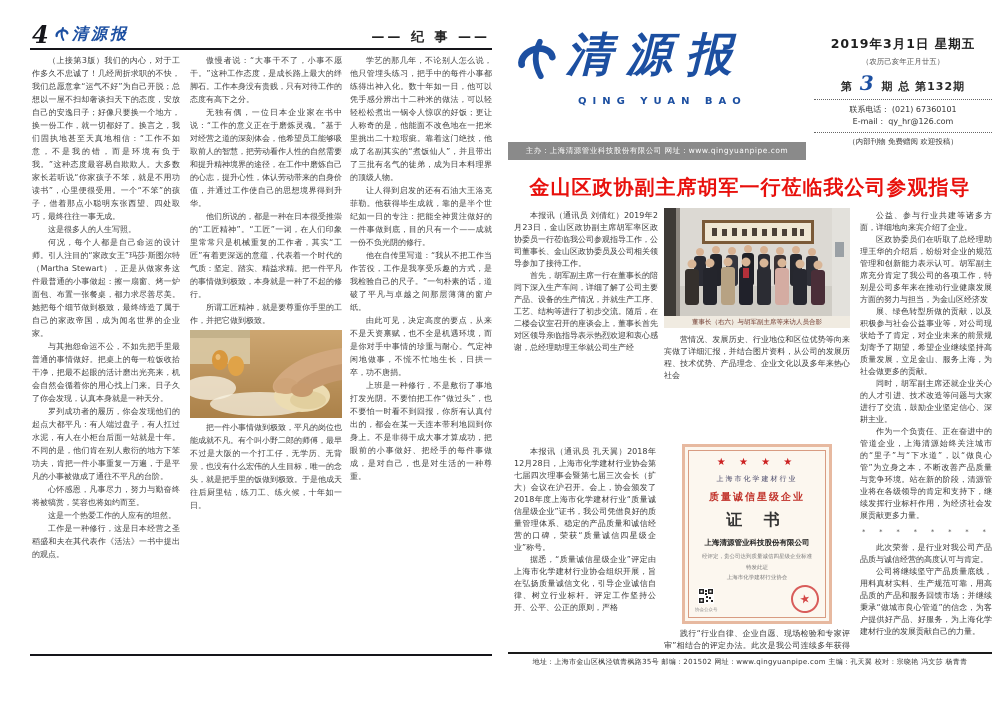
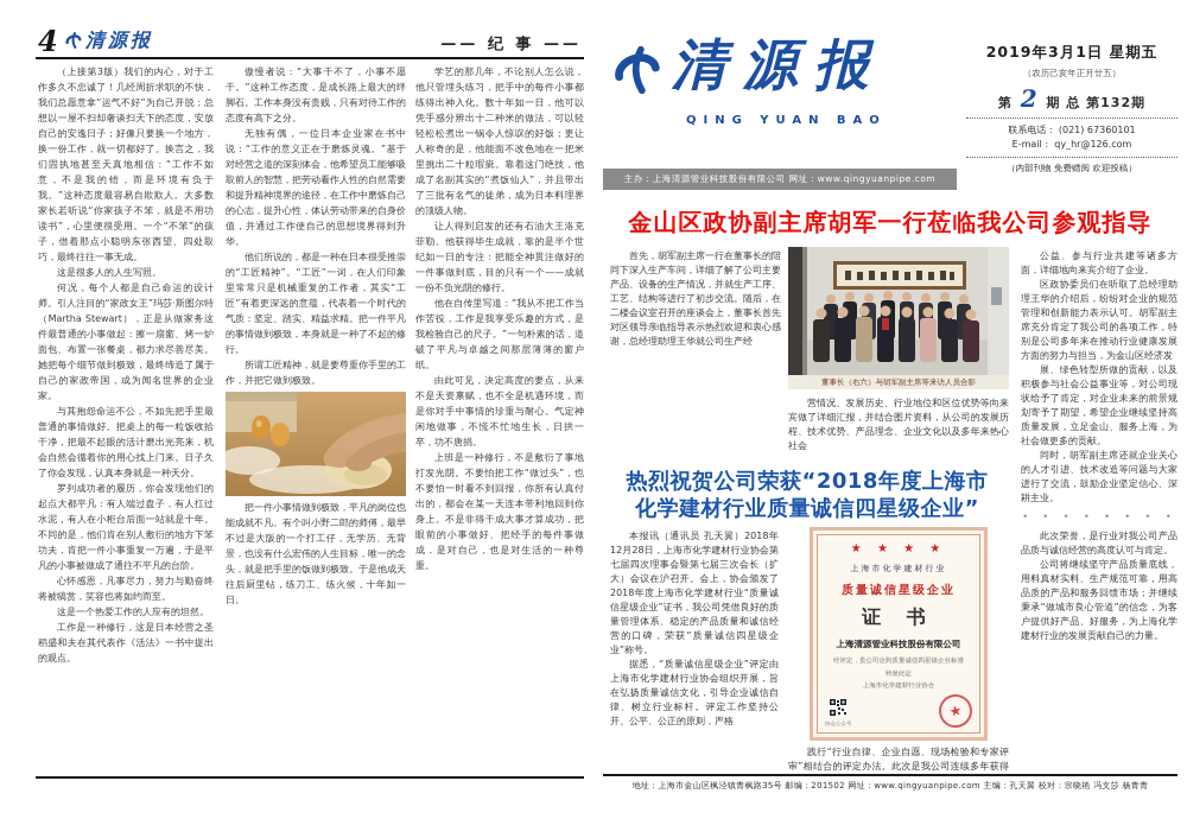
  4
  清源报
  —— 纪 事 ——
  （上接第3版）我们的内心，对于工作多久不忠诚了！几经周折求职的不快，我们总愿意拿“运气不好”为自己开脱；总想以一屋不扫却奢谈扫天下的态度，安放自己的安逸日子；好像只要换一个地方，换一份工作，就一切都好了。换言之，我们固执地甚至天真地相信：“工作不如意，不是我的错，而是环境有负于我。”这种态度最容易自欺欺人。大多数家长若听说“你家孩子不笨，就是不用功读书”，心里便很受用。一个“不笨”的孩子，借着那点小聪明东张西望、四处取巧，最终往往一事无成。
  这是很多人的人生写照。
  何况，每个人都是自己命运的设计师。引人注目的“家政女王”玛莎·斯图尔特（Martha Stewart），正是从做家务这件最普通的小事做起：擦一扇窗、烤一炉面包、布置一张餐桌，都力求尽善尽美。她把每个细节做到极致，最终缔造了属于自己的家政帝国，成为闻名世界的企业家。
  与其抱怨命运不公，不如先把手里最普通的事情做好。把桌上的每一粒饭收拾干净，把最不起眼的活计磨出光亮来，机会自然会循着你的用心找上门来。日子久了你会发现，认真本身就是一种天分。
  罗列成功者的履历，你会发现他们的起点大都平凡：有人端过盘子，有人扛过水泥，有人在小柜台后面一站就是十年。不同的是，他们肯在别人敷衍的地方下笨功夫，肯把一件小事重复一万遍，于是平凡的小事被做成了通往不平凡的台阶。
  心怀感恩，凡事尽力，努力与勤奋终将被犒赏，笑容也将如约而至。
  这是一个热爱工作的人应有的坦然。
  工作是一种修行，这是日本经营之圣稻盛和夫在其代表作《活法》一书中提出的观点。
  傲慢者说：“大事干不了，小事不愿干。”这种工作态度，是成长路上最大的绊脚石。工作本身没有贵贱，只有对待工作的态度有高下之分。
  无独有偶，一位日本企业家在书中说：“工作的意义正在于磨炼灵魂。”基于对经营之道的深刻体会，他希望员工能够吸取前人的智慧，把劳动看作人性的自然需要和提升精神境界的途径，在工作中磨炼自己的心志，提升心性，体认劳动带来的自身价值，并通过工作使自己的思想境界得到升华。
  他们所说的，都是一种在日本很受推崇的“工匠精神”。“工匠”一词，在人们印象里常常只是机械重复的工作者，其实“工匠”有着更深远的意蕴，代表着一个时代的气质：坚定、踏实、精益求精。把一件平凡的事情做到极致，本身就是一种了不起的修行。
  所谓工匠精神，就是要尊重你手里的工作，并把它做到极致。
  把一件小事情做到极致，平凡的岗位也能成就不凡。有个叫小野二郎的师傅，最早不过是大阪的一个打工仔，无学历、无背景，也没有什么宏伟的人生目标，唯一的念头，就是把手里的饭做到极致。于是他成天往后厨里钻，练刀工、练火候，十年如一日。
  学艺的那几年，不论别人怎么说，他只管埋头练习，把手中的每件小事都练得出神入化。数十年如一日，他可以凭手感分辨出十二种米的做法，可以轻轻松松煮出一锅令人惊叹的好饭；更让人称奇的是，他能面不改色地在一把米里挑出二十粒瑕疵。靠着这门绝技，他成了名副其实的“煮饭仙人”，并且带出了三批有名气的徒弟，成为日本料理界的顶级人物。
  让人得到启发的还有石油大王洛克菲勒。他获得毕生成就，靠的是半个世纪如一日的专注：把能全神贯注做好的一件事做到底，目的只有一个——成就一份不负光阴的修行。
  他在自传里写道：“我从不把工作当作苦役，工作是我享受乐趣的方式，是我检验自己的尺子。”一句朴素的话，道破了平凡与卓越之间那层薄薄的窗户纸。
  由此可见，决定高度的要点，从来不是天资禀赋，也不全是机遇环境，而是你对手中事情的珍重与耐心。气定神闲地做事，不慌不忙地生长，日拱一卒，功不唐捐。
  上班是一种修行，不是敷衍了事地打发光阴。不要怕把工作“做过头”，也不要怕一时看不到回报，你所有认真付出的，都会在某一天连本带利地回到你身上。不是非得干成大事才算成功，把眼前的小事做好、把经手的每件事做成，是对自己，也是对生活的一种尊重。
  清源报
  QING YUAN BAO
  主办：上海清源管业科技股份有限公司 网址：www.qingyuanpipe.com
  2019年3月1日 星期五
  （农历己亥年正月廿五）
- 第 3 期 总 第132期
+ 第 2 期 总 第132期
  联系电话： (021) 67360101
  E-mail： qy_hr@126.com
  （内部刊物 免费赠阅 欢迎投稿）
  金山区政协副主席胡军一行莅临我公司参观指导
- 本报讯（通讯员 刘倩红）2019年2月23日，金山区政协副主席胡军率区政协委员一行莅临我公司参观指导工作，公司董事长、金山区政协委员及公司相关领导参加了接待工作。
  首先，胡军副主席一行在董事长的陪同下深入生产车间，详细了解了公司主要产品、设备的生产情况，并就生产工序、工艺、结构等进行了初步交流。随后，在二楼会议室召开的座谈会上，董事长首先对区领导亲临指导表示热烈欢迎和衷心感谢，总经理助理王华就公司生产经
  董事长（右六）与胡军副主席等来访人员合影
  营情况、发展历史、行业地位和区位优势等向来宾做了详细汇报，并结合图片资料，从公司的发展历程、技术优势、产品理念、企业文化以及多年来热心社会
  公益、参与行业共建等诸多方面，详细地向来宾介绍了企业。
  区政协委员们在听取了总经理助理王华的介绍后，纷纷对企业的规范管理和创新能力表示认可。胡军副主席充分肯定了我公司的各项工作，特别是公司多年来在推动行业健康发展方面的努力与担当，为金山区经济发
  展、绿色转型所做的贡献，以及积极参与社会公益事业等，对公司现状给予了肯定，对企业未来的前景规划寄予了期望，希望企业继续坚持高质量发展，立足金山、服务上海，为社会做更多的贡献。
  同时，胡军副主席还就企业关心的人才引进、技术改造等问题与大家进行了交流，鼓励企业坚定信心、深耕主业。
- 作为一个负责任、正在奋进中的管道企业，上海清源始终关注城市的“里子”与“下水道”，以“做良心管”为立身之本，不断改善产品质量与竞争环境。站在新的阶段，清源管业将在各级领导的肯定和支持下，继续发挥行业标杆作用，为经济社会发展贡献更多力量。
  ＊ ＊ ＊ ＊ ＊ ＊ ＊ ＊
  此次荣誉，是行业对我公司产品品质与诚信经营的高度认可与肯定。
  公司将继续坚守产品质量底线，用料真材实料、生产规范可靠，用高品质的产品和服务回馈市场；并继续秉承“做城市良心管道”的信念，为客户提供好产品、好服务，为上海化学建材行业的发展贡献自己的力量。
+ 热烈祝贺公司荣获“2018年度上海市
+ 化学建材行业质量诚信四星级企业”
  本报讯（通讯员 孔天翼）2018年12月28日，上海市化学建材行业协会第七届四次理事会暨第七届三次会长（扩大）会议在沪召开。会上，协会颁发了2018年度上海市化学建材行业“质量诚信星级企业”证书，我公司凭借良好的质量管理体系、稳定的产品质量和诚信经营的口碑，荣获“质量诚信四星级企业”称号。
  据悉，“质量诚信星级企业”评定由上海市化学建材行业协会组织开展，旨在弘扬质量诚信文化，引导企业诚信自律、树立行业标杆。评定工作坚持公开、公平、公正的原则，严格
  ★ ★ ★ ★
  上海市化学建材行业
  质量诚信星级企业
  证 书
  上海清源管业科技股份有限公司
  地址：上海市金山区枫泾镇青枫路35号 邮编：201502 网址：www.qingyuanpipe.com 主编：孔天翼 校对：宗晓艳 冯文莎 杨青青
